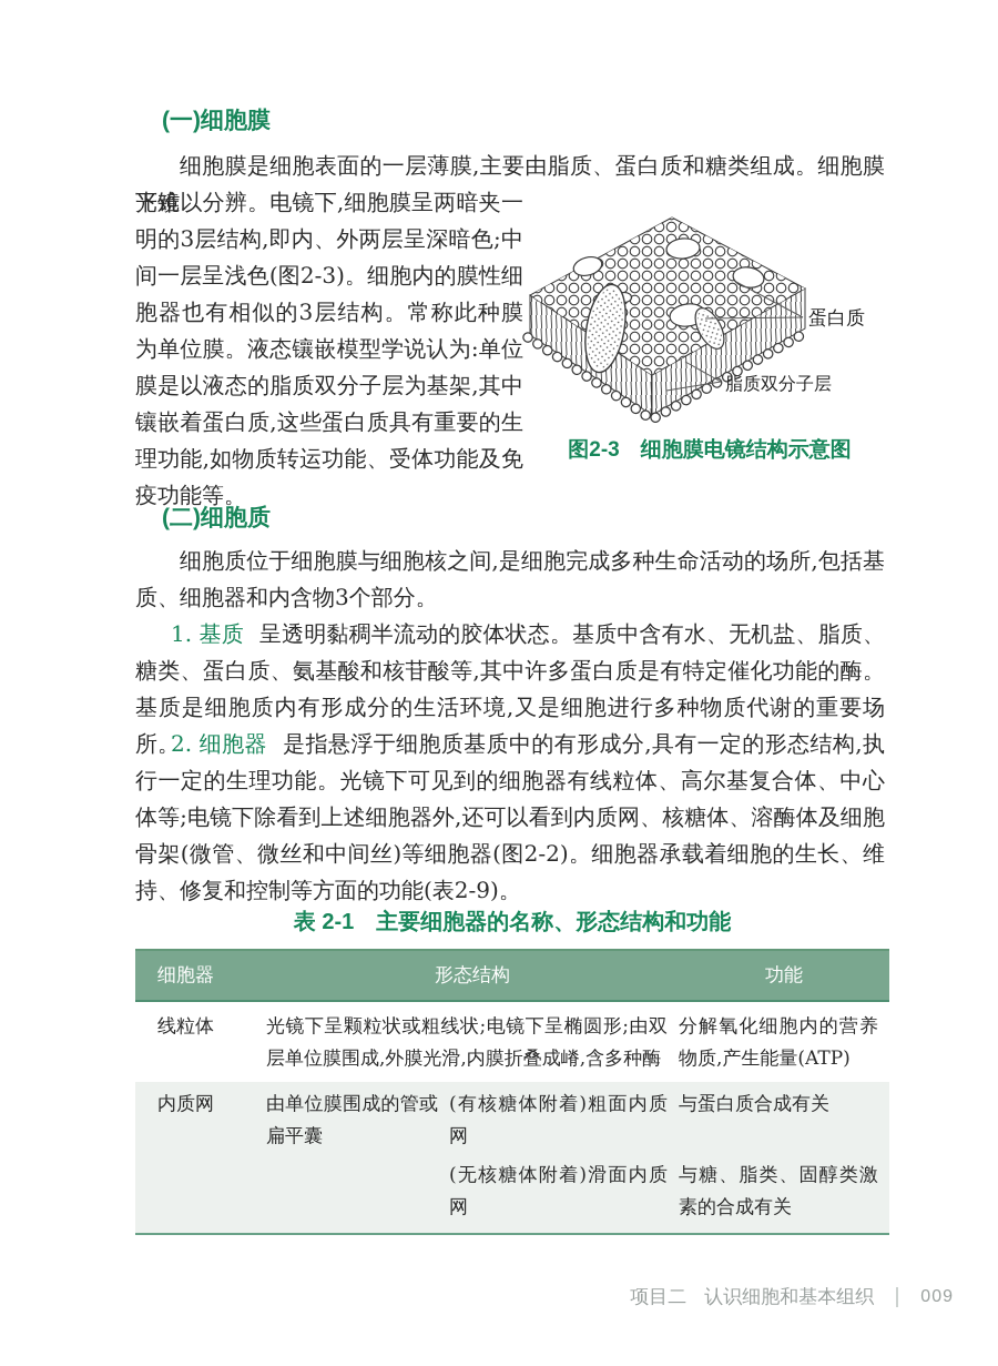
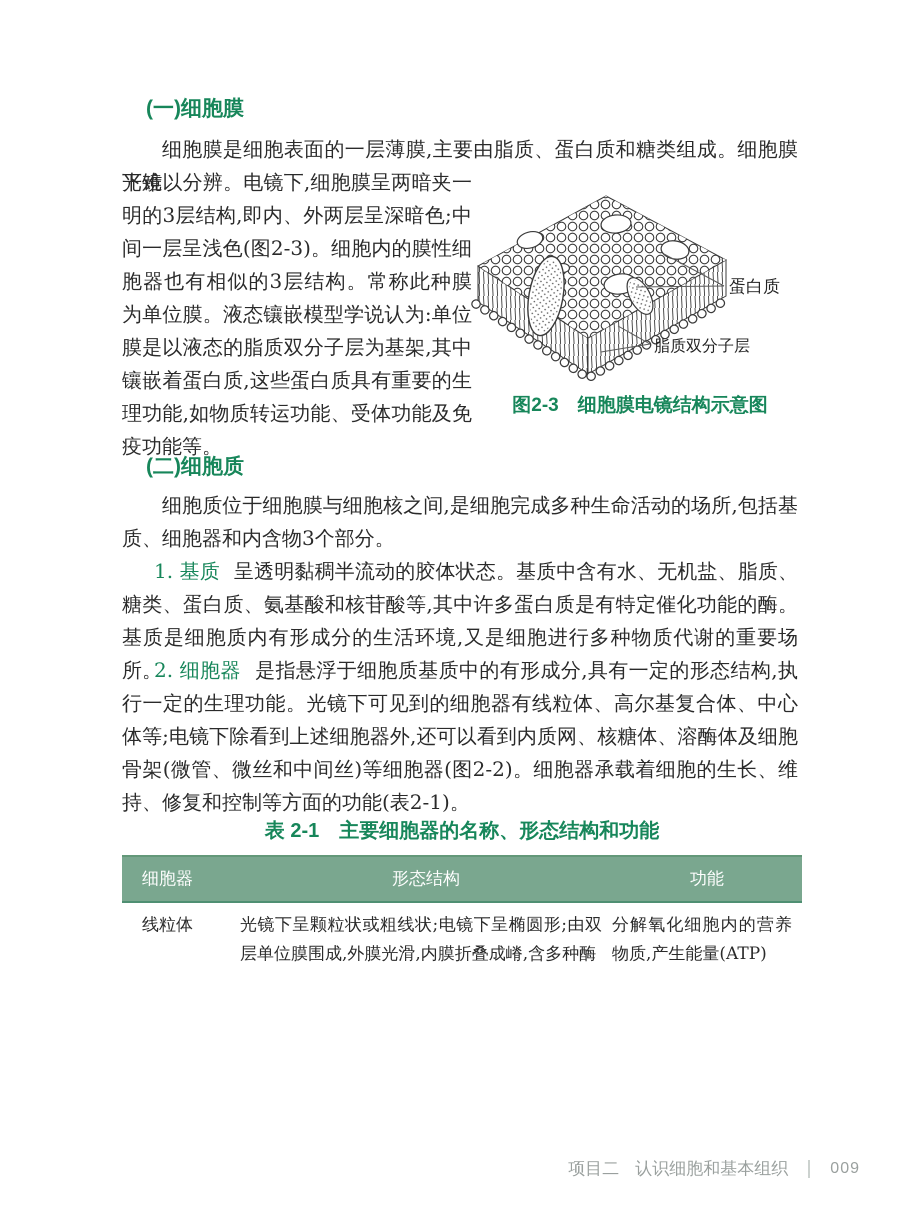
  (一)细胞膜
  细胞膜是细胞表面的一层薄膜,主要由脂质、蛋白质和糖类组成。细胞膜光镜
  下难以分辨。电镜下,细胞膜呈两暗夹一明的3层结构,即内、外两层呈深暗色;中间一层呈浅色(图2-3)。细胞内的膜性细胞器也有相似的3层结构。常称此种膜为单位膜。液态镶嵌模型学说认为:单位膜是以液态的脂质双分子层为基架,其中镶嵌着蛋白质,这些蛋白质具有重要的生理功能,如物质转运功能、受体功能及免疫功能等。
  蛋白质
  脂质双分子层
  图2-3 细胞膜电镜结构示意图
  (二)细胞质
  细胞质位于细胞膜与细胞核之间,是细胞完成多种生命活动的场所,包括基质、细胞器和内含物3个部分。
  1. 基质 呈透明黏稠半流动的胶体状态。基质中含有水、无机盐、脂质、糖类、蛋白质、氨基酸和核苷酸等,其中许多蛋白质是有特定催化功能的酶。基质是细胞质内有形成分的生活环境,又是细胞进行多种物质代谢的重要场所。
- 2. 细胞器 是指悬浮于细胞质基质中的有形成分,具有一定的形态结构,执行一定的生理功能。光镜下可见到的细胞器有线粒体、高尔基复合体、中心体等;电镜下除看到上述细胞器外,还可以看到内质网、核糖体、溶酶体及细胞骨架(微管、微丝和中间丝)等细胞器(图2-2)。细胞器承载着细胞的生长、维持、修复和控制等方面的功能(表2-9)。
+ 2. 细胞器 是指悬浮于细胞质基质中的有形成分,具有一定的形态结构,执行一定的生理功能。光镜下可见到的细胞器有线粒体、高尔基复合体、中心体等;电镜下除看到上述细胞器外,还可以看到内质网、核糖体、溶酶体及细胞骨架(微管、微丝和中间丝)等细胞器(图2-2)。细胞器承载着细胞的生长、维持、修复和控制等方面的功能(表2-1)。
  表 2-1 主要细胞器的名称、形态结构和功能
  细胞器
  形态结构
  功能
  线粒体
  光镜下呈颗粒状或粗线状;电镜下呈椭圆形;由双层单位膜围成,外膜光滑,内膜折叠成嵴,含多种酶
  分解氧化细胞内的营养物质,产生能量(ATP)
- 内质网
- 由单位膜围成的管或扁平囊
- (有核糖体附着)粗面内质网
- (无核糖体附着)滑面内质网
- 与蛋白质合成有关
- 与糖、脂类、固醇类激素的合成有关
  项目二
  认识细胞和基本组织
  009
